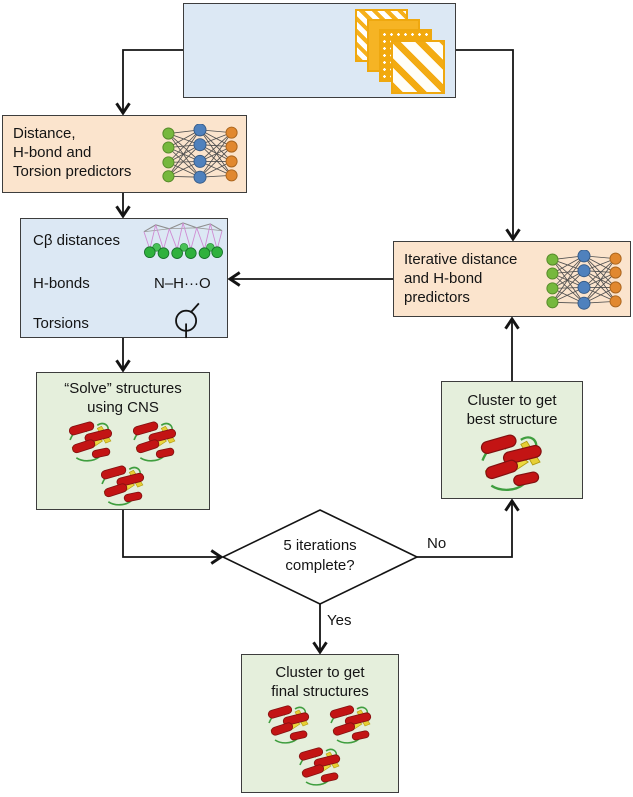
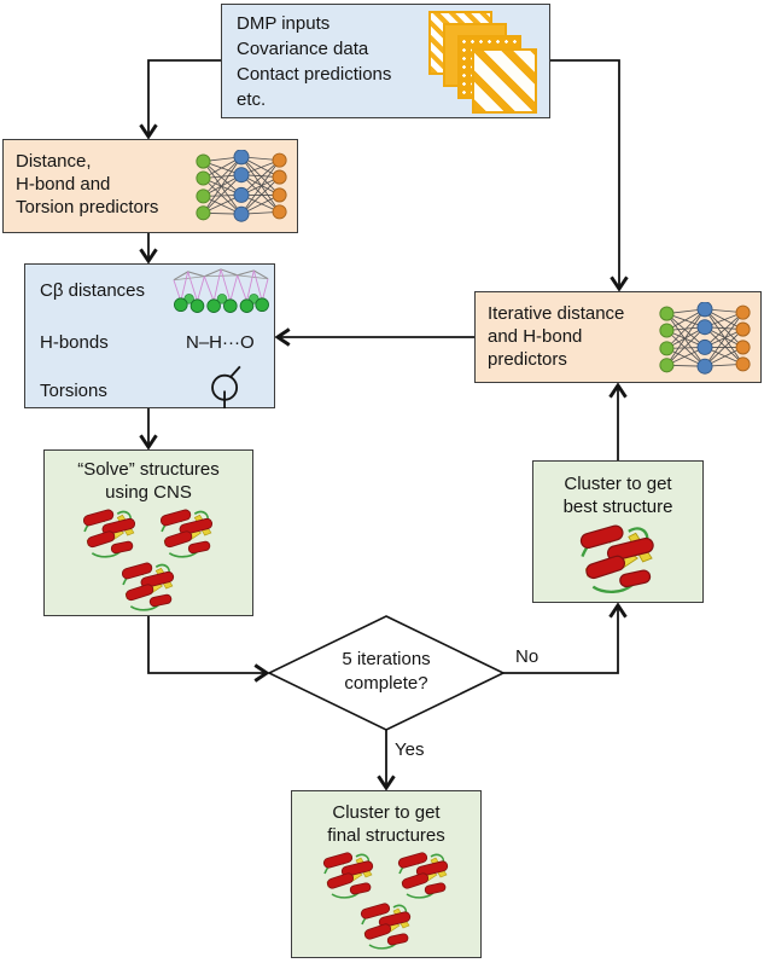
+ DMP inputs
+ Covariance data
+ Contact predictions
+ etc.
  Distance,
  H-bond and
  Torsion predictors
  Cβ distances
  H-bonds
  N–H···O
  Torsions
  “Solve” structures
  using CNS
  5 iterations
  complete?
  No
  Yes
  Iterative distance
  and H-bond
  predictors
  Cluster to get
  best structure
  Cluster to get
  final structures
